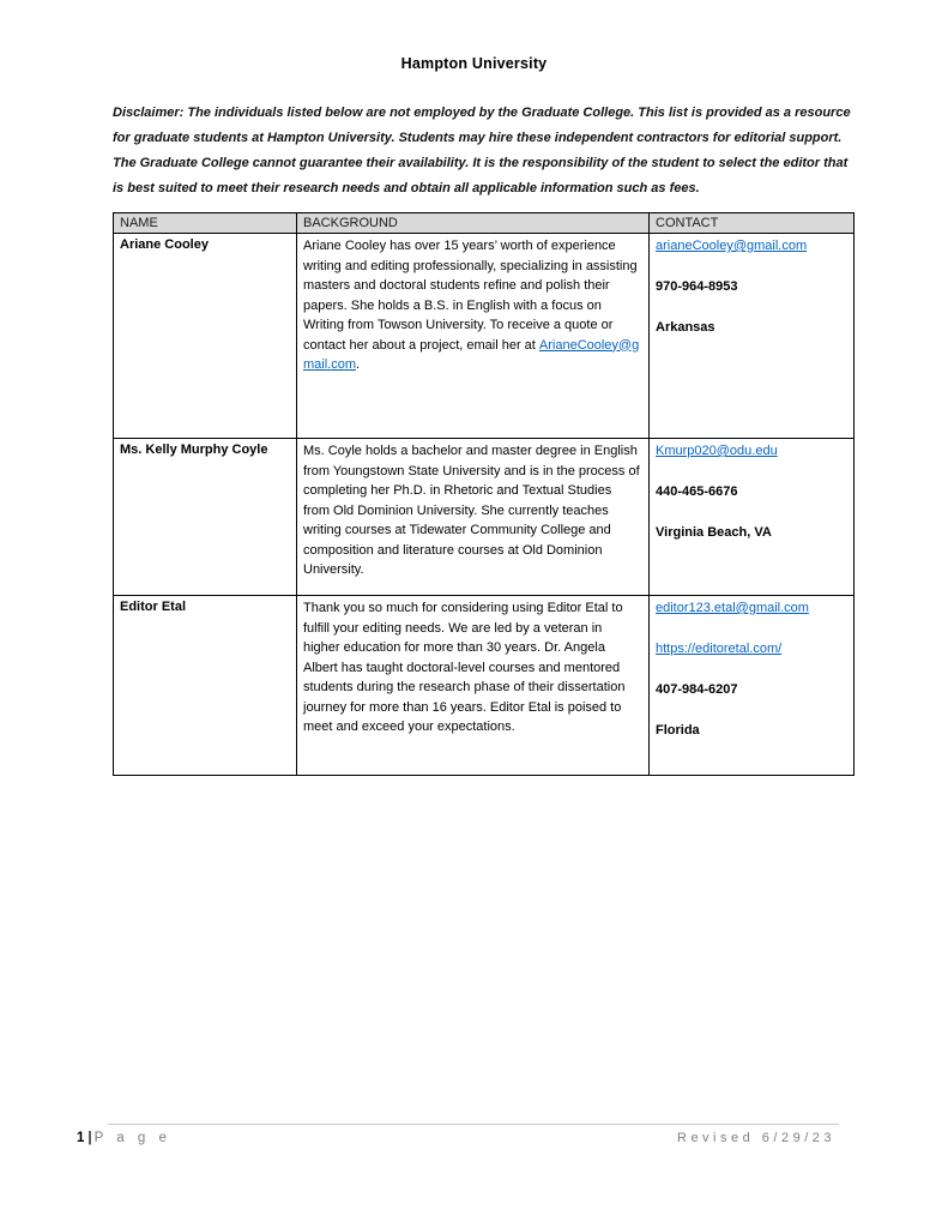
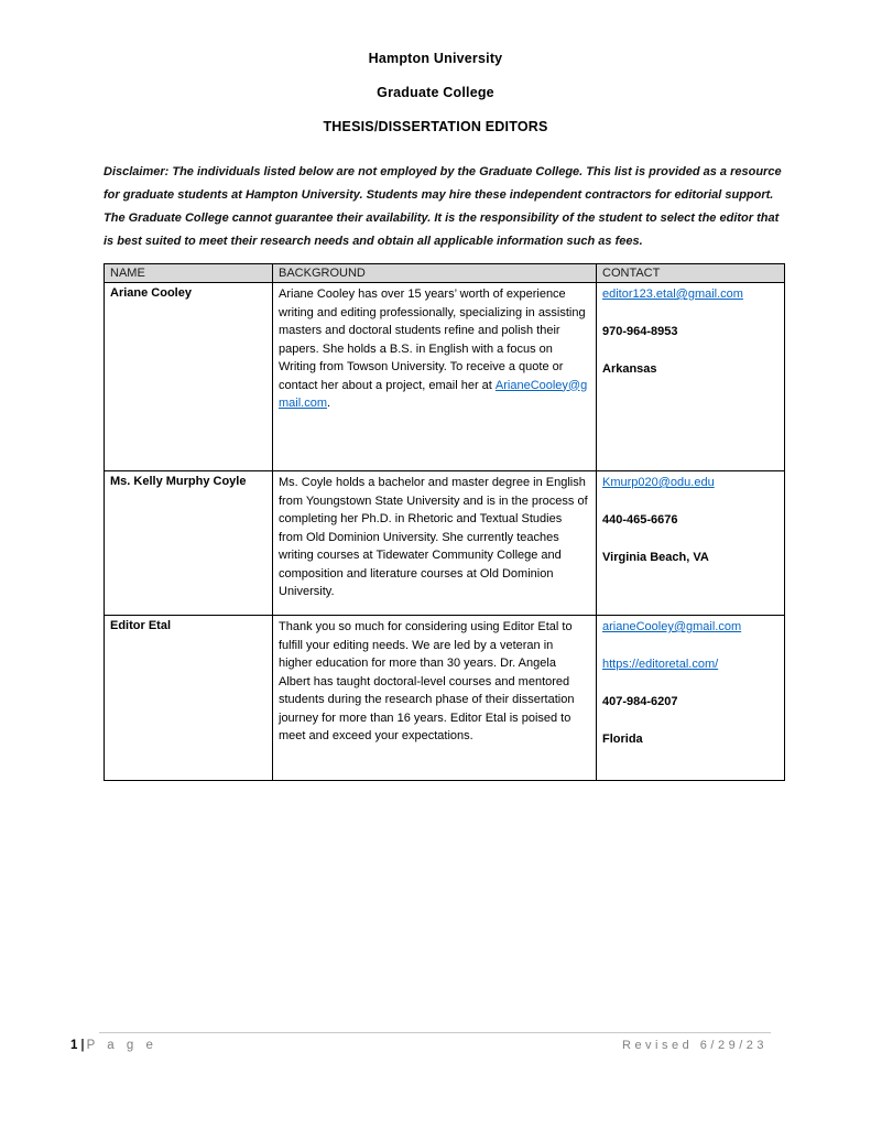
  Hampton University
+ Graduate College
+ THESIS/DISSERTATION EDITORS
  Disclaimer: The individuals listed below are not employed by the Graduate College. This list is provided as a resource for graduate students at Hampton University. Students may hire these independent contractors for editorial support. The Graduate College cannot guarantee their availability. It is the responsibility of the student to select the editor that is best suited to meet their research needs and obtain all applicable information such as fees.
  NAME	BACKGROUND	CONTACT
- Ariane Cooley	Ariane Cooley has over 15 years’ worth of experience writing and editing professionally, specializing in assisting masters and doctoral students refine and polish their papers. She holds a B.S. in English with a focus on Writing from Towson University. To receive a quote or contact her about a project, email her at ArianeCooley@gmail.com.	arianeCooley@gmail.com 970-964-8953 Arkansas
+ Ariane Cooley	Ariane Cooley has over 15 years’ worth of experience writing and editing professionally, specializing in assisting masters and doctoral students refine and polish their papers. She holds a B.S. in English with a focus on Writing from Towson University. To receive a quote or contact her about a project, email her at ArianeCooley@gmail.com.	editor123.etal@gmail.com 970-964-8953 Arkansas
  Ms. Kelly Murphy Coyle	Ms. Coyle holds a bachelor and master degree in English from Youngstown State University and is in the process of completing her Ph.D. in Rhetoric and Textual Studies from Old Dominion University. She currently teaches writing courses at Tidewater Community College and composition and literature courses at Old Dominion University.	Kmurp020@odu.edu 440-465-6676 Virginia Beach, VA
- Editor Etal	Thank you so much for considering using Editor Etal to fulfill your editing needs. We are led by a veteran in higher education for more than 30 years. Dr. Angela Albert has taught doctoral-level courses and mentored students during the research phase of their dissertation journey for more than 16 years. Editor Etal is poised to meet and exceed your expectations.	editor123.etal@gmail.com https://editoretal.com/ 407-984-6207 Florida
+ Editor Etal	Thank you so much for considering using Editor Etal to fulfill your editing needs. We are led by a veteran in higher education for more than 30 years. Dr. Angela Albert has taught doctoral-level courses and mentored students during the research phase of their dissertation journey for more than 16 years. Editor Etal is poised to meet and exceed your expectations.	arianeCooley@gmail.com https://editoretal.com/ 407-984-6207 Florida
  1 | P a g e
  Revised 6/29/23
